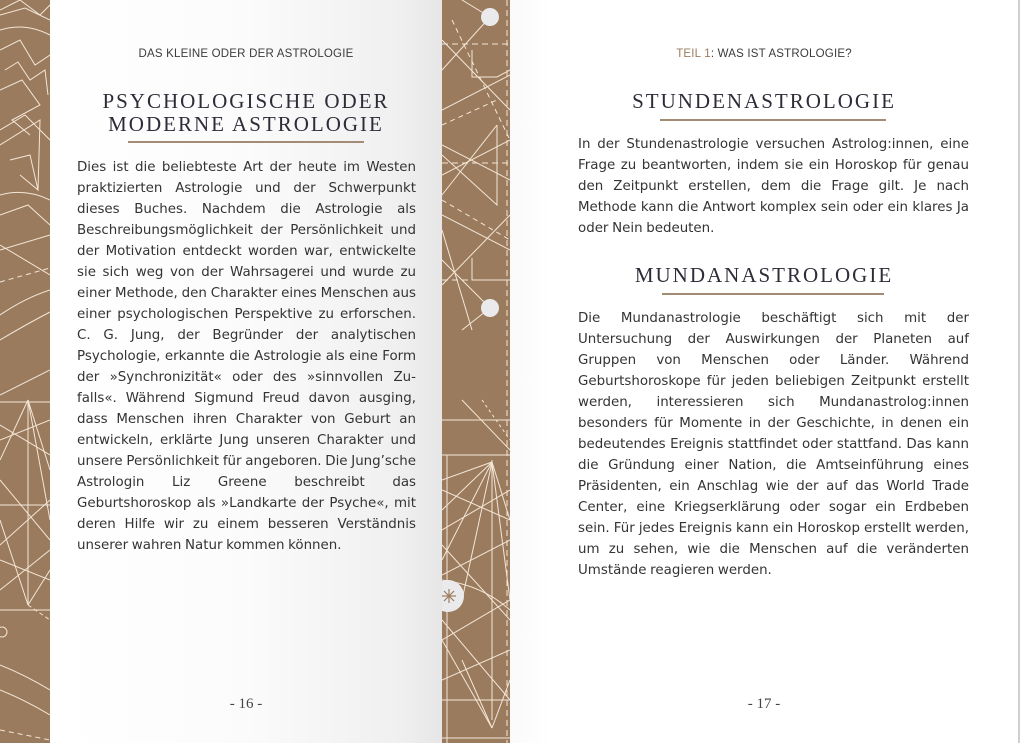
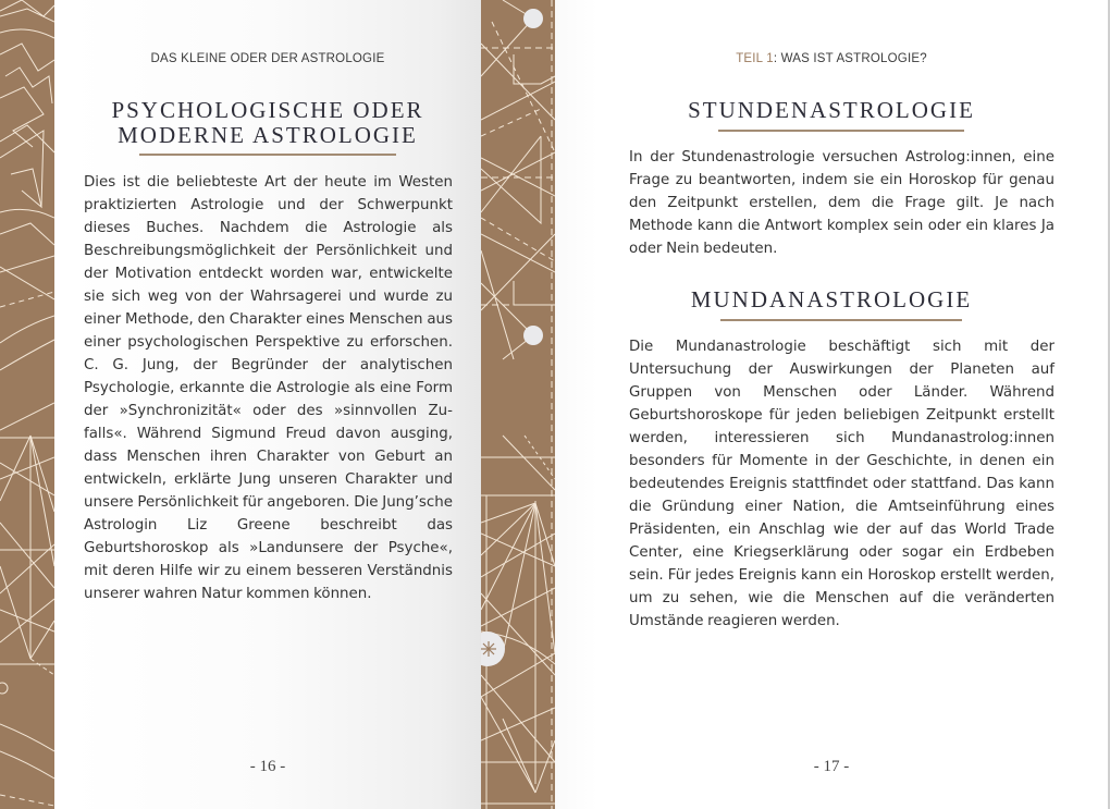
  DAS KLEINE ODER DER ASTROLOGIE
  PSYCHOLOGISCHE ODER
  MODERNE ASTROLOGIE
- Dies ist die beliebteste Art der heute im Westen prakti­zierten Astrologie und der Schwerpunkt dieses Bu­ches. Nachdem die Astrologie als Beschreibungsmög­lichkeit der Persönlichkeit und der Motivation entdeckt worden war, entwickelte sie sich weg von der Wahrsa­gerei und wurde zu einer Methode, den Charakter eines Menschen aus einer psychologischen Perspek­tive zu erforschen. C. G. Jung, der Begründer der ana­lytischen Psychologie, erkannte die Astrologie als eine Form der »Synchronizität« oder des »sinnvollen Zu­falls«. Während Sigmund Freud davon ausging, dass Menschen ihren Charakter von Geburt an entwickeln, erklärte Jung unseren Charakter und unsere Persön­lichkeit für angeboren. Die Jung’sche Astrologin Liz Greene beschreibt das Geburtshoroskop als »Land­karte der Psyche«, mit deren Hilfe wir zu einem besse­ren Verständnis unserer wahren Natur kommen kön­nen.
+ Dies ist die beliebteste Art der heute im Westen prakti­zierten Astrologie und der Schwerpunkt dieses Bu­ches. Nachdem die Astrologie als Beschreibungsmög­lichkeit der Persönlichkeit und der Motivation entdeckt worden war, entwickelte sie sich weg von der Wahrsa­gerei und wurde zu einer Methode, den Charakter eines Menschen aus einer psychologischen Perspek­tive zu erforschen. C. G. Jung, der Begründer der ana­lytischen Psychologie, erkannte die Astrologie als eine Form der »Synchronizität« oder des »sinnvollen Zu­falls«. Während Sigmund Freud davon ausging, dass Menschen ihren Charakter von Geburt an entwickeln, erklärte Jung unseren Charakter und unsere Persön­lichkeit für angeboren. Die Jung’sche Astrologin Liz Greene beschreibt das Geburtshoroskop als »Land­unsere der Psyche«, mit deren Hilfe wir zu einem besse­ren Verständnis unserer wahren Natur kommen kön­nen.
  - 16 -
  TEIL 1: WAS IST ASTROLOGIE?
  STUNDENASTROLOGIE
  In der Stundenastrologie versuchen Astrolog:innen, eine Frage zu beantworten, indem sie ein Horoskop für genau den Zeit­punkt erstellen, dem die Frage gilt. Je nach Methode kann die Antwort komplex sein oder ein klares Ja oder Nein bedeuten.
  MUNDANASTROLOGIE
  Die Mundanastrologie beschäftigt sich mit der Untersuchung der Auswirkungen der Planeten auf Gruppen von Menschen oder Länder. Während Geburtshoroskope für jeden beliebigen Zeitpunkt erstellt werden, interessieren sich Mundanastro­log:innen besonders für Momente in der Geschichte, in denen ein bedeutendes Ereignis stattfindet oder stattfand. Das kann die Gründung einer Nation, die Amtseinführung eines Präsi­denten, ein Anschlag wie der auf das World Trade Center, eine Kriegserklärung oder sogar ein Erdbeben sein. Für jedes Ereig­nis kann ein Horoskop erstellt werden, um zu sehen, wie die Menschen auf die veränderten Umstände reagieren werden.
  - 17 -
